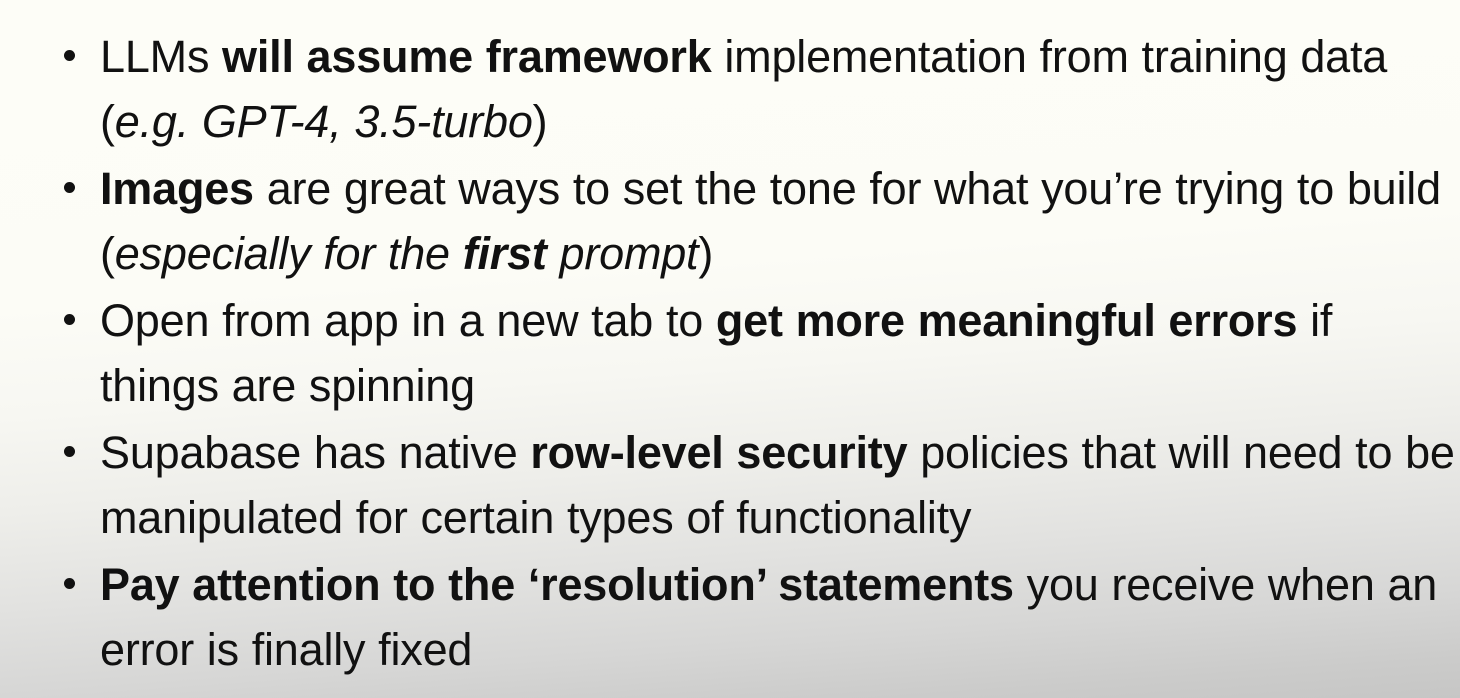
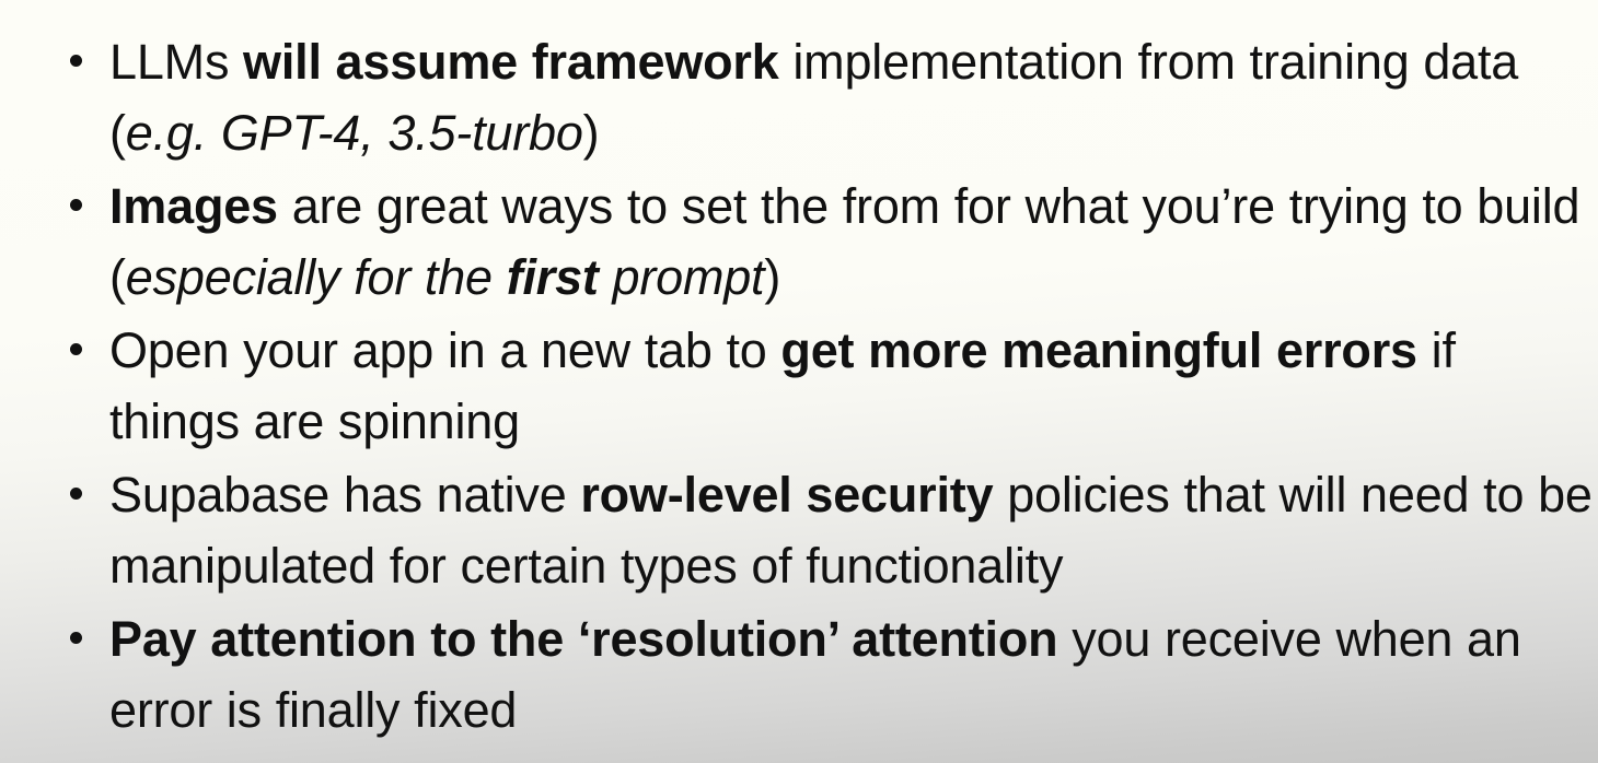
  LLMs will assume framework implementation from training data (e.g. GPT-4, 3.5-turbo)
- Images are great ways to set the tone for what you’re trying to build (especially for the first prompt)
+ Images are great ways to set the from for what you’re trying to build (especially for the first prompt)
- Open from app in a new tab to get more meaningful errors if things are spinning
+ Open your app in a new tab to get more meaningful errors if things are spinning
  Supabase has native row-level security policies that will need to be manipulated for certain types of functionality
- Pay attention to the ‘resolution’ statements you receive when an error is finally fixed
+ Pay attention to the ‘resolution’ attention you receive when an error is finally fixed
